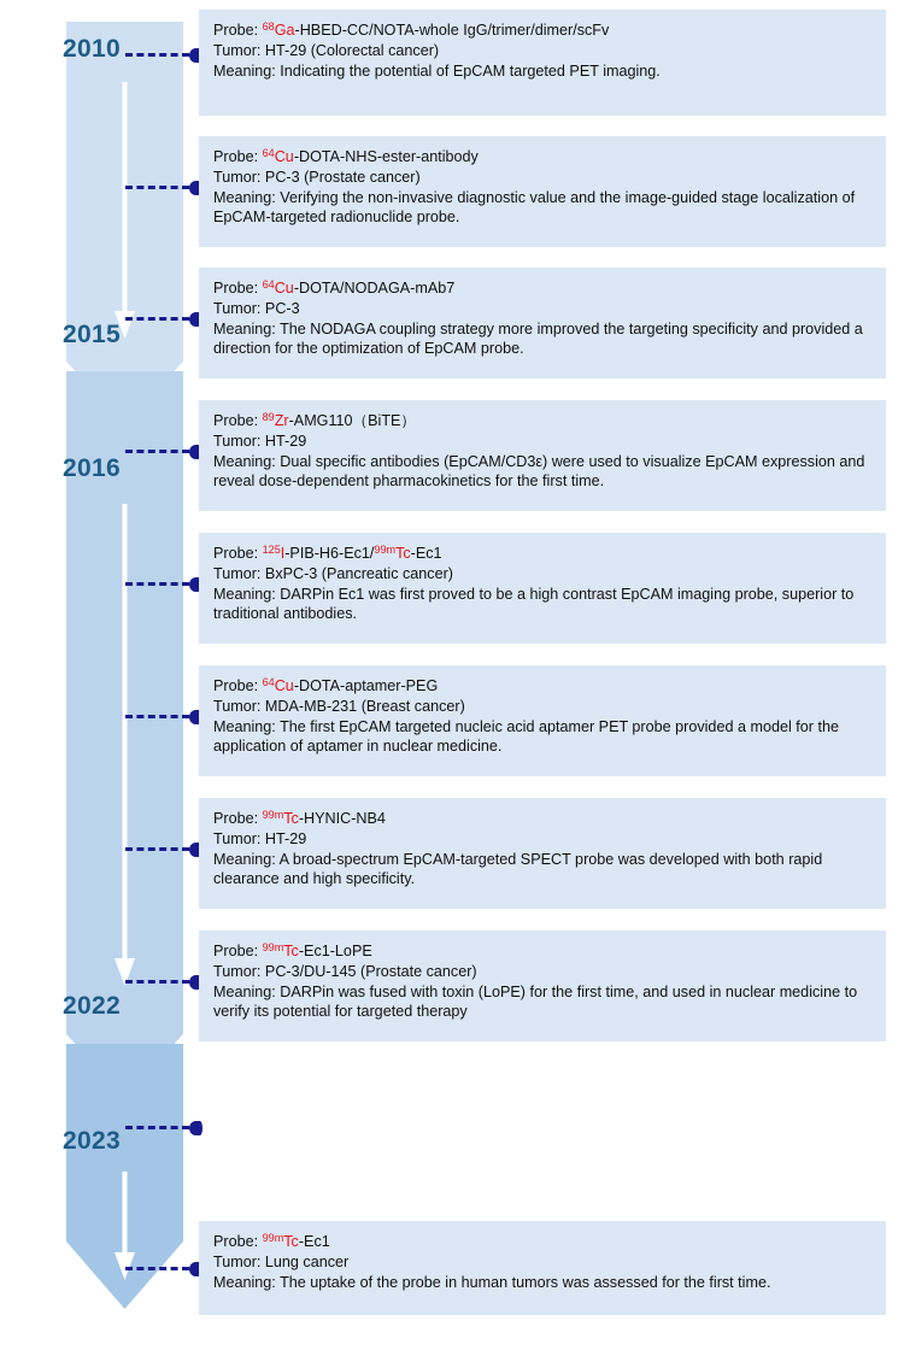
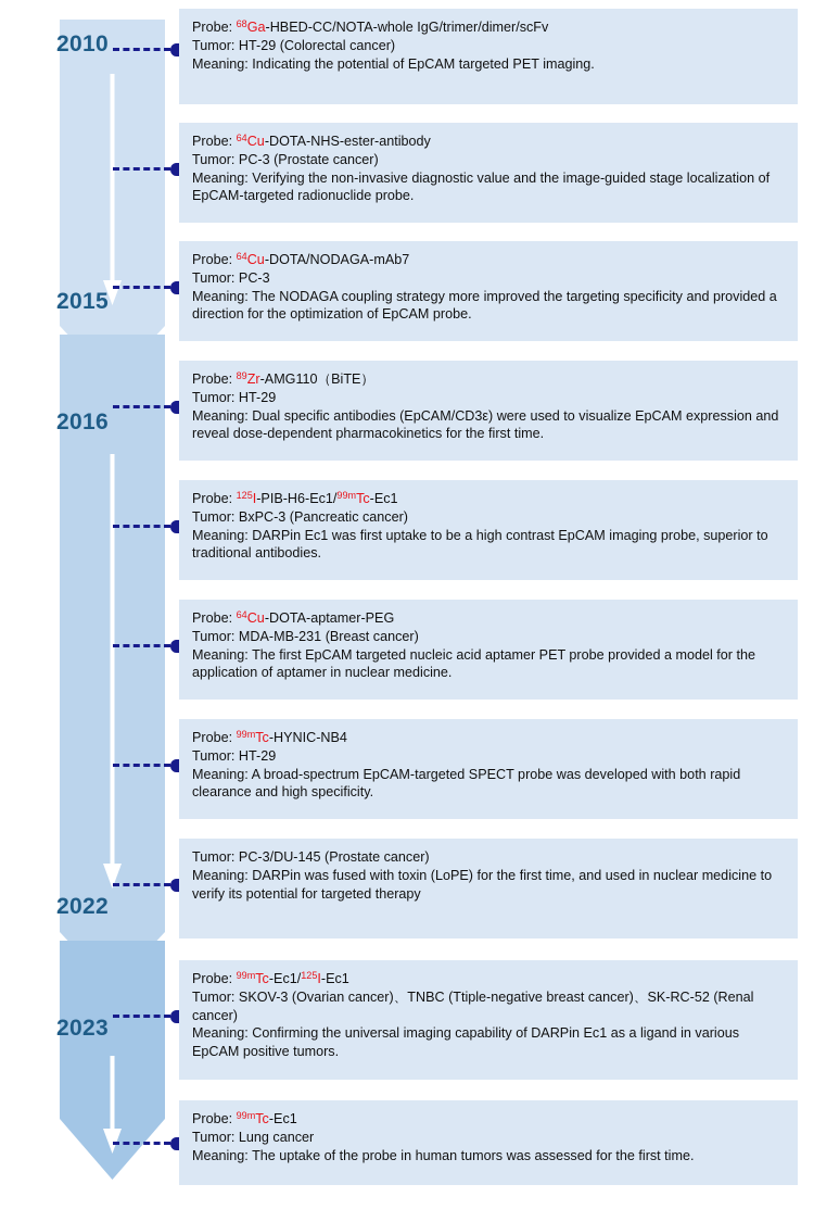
  2010
  2015
  2016
  2022
  2023
  Probe: 68Ga-HBED-CC/NOTA-whole IgG/trimer/dimer/scFv
  Tumor: HT-29 (Colorectal cancer)
  Meaning: Indicating the potential of EpCAM targeted PET imaging.
  Probe: 64Cu-DOTA-NHS-ester-antibody
  Tumor: PC-3 (Prostate cancer)
  Meaning: Verifying the non-invasive diagnostic value and the image-guided stage localization of EpCAM-targeted radionuclide probe.
  Probe: 64Cu-DOTA/NODAGA-mAb7
  Tumor: PC-3
  Meaning: The NODAGA coupling strategy more improved the targeting specificity and provided a direction for the optimization of EpCAM probe.
  Probe: 89Zr-AMG110（BiTE）
  Tumor: HT-29
  Meaning: Dual specific antibodies (EpCAM/CD3ε) were used to visualize EpCAM expression and reveal dose-dependent pharmacokinetics for the first time.
  Probe: 125I-PIB-H6-Ec1/99mTc-Ec1
  Tumor: BxPC-3 (Pancreatic cancer)
- Meaning: DARPin Ec1 was first proved to be a high contrast EpCAM imaging probe, superior to traditional antibodies.
+ Meaning: DARPin Ec1 was first uptake to be a high contrast EpCAM imaging probe, superior to traditional antibodies.
  Probe: 64Cu-DOTA-aptamer-PEG
  Tumor: MDA-MB-231 (Breast cancer)
  Meaning: The first EpCAM targeted nucleic acid aptamer PET probe provided a model for the application of aptamer in nuclear medicine.
  Probe: 99mTc-HYNIC-NB4
  Tumor: HT-29
  Meaning: A broad-spectrum EpCAM-targeted SPECT probe was developed with both rapid clearance and high specificity.
- Probe: 99mTc-Ec1-LoPE
  Tumor: PC-3/DU-145 (Prostate cancer)
  Meaning: DARPin was fused with toxin (LoPE) for the first time, and used in nuclear medicine to verify its potential for targeted therapy
+ Probe: 99mTc-Ec1/125I-Ec1
+ Tumor: SKOV-3 (Ovarian cancer)、TNBC (Ttiple-negative breast cancer)、SK-RC-52 (Renal cancer)
+ Meaning: Confirming the universal imaging capability of DARPin Ec1 as a ligand in various EpCAM positive tumors.
  Probe: 99mTc-Ec1
  Tumor: Lung cancer
  Meaning: The uptake of the probe in human tumors was assessed for the first time.
